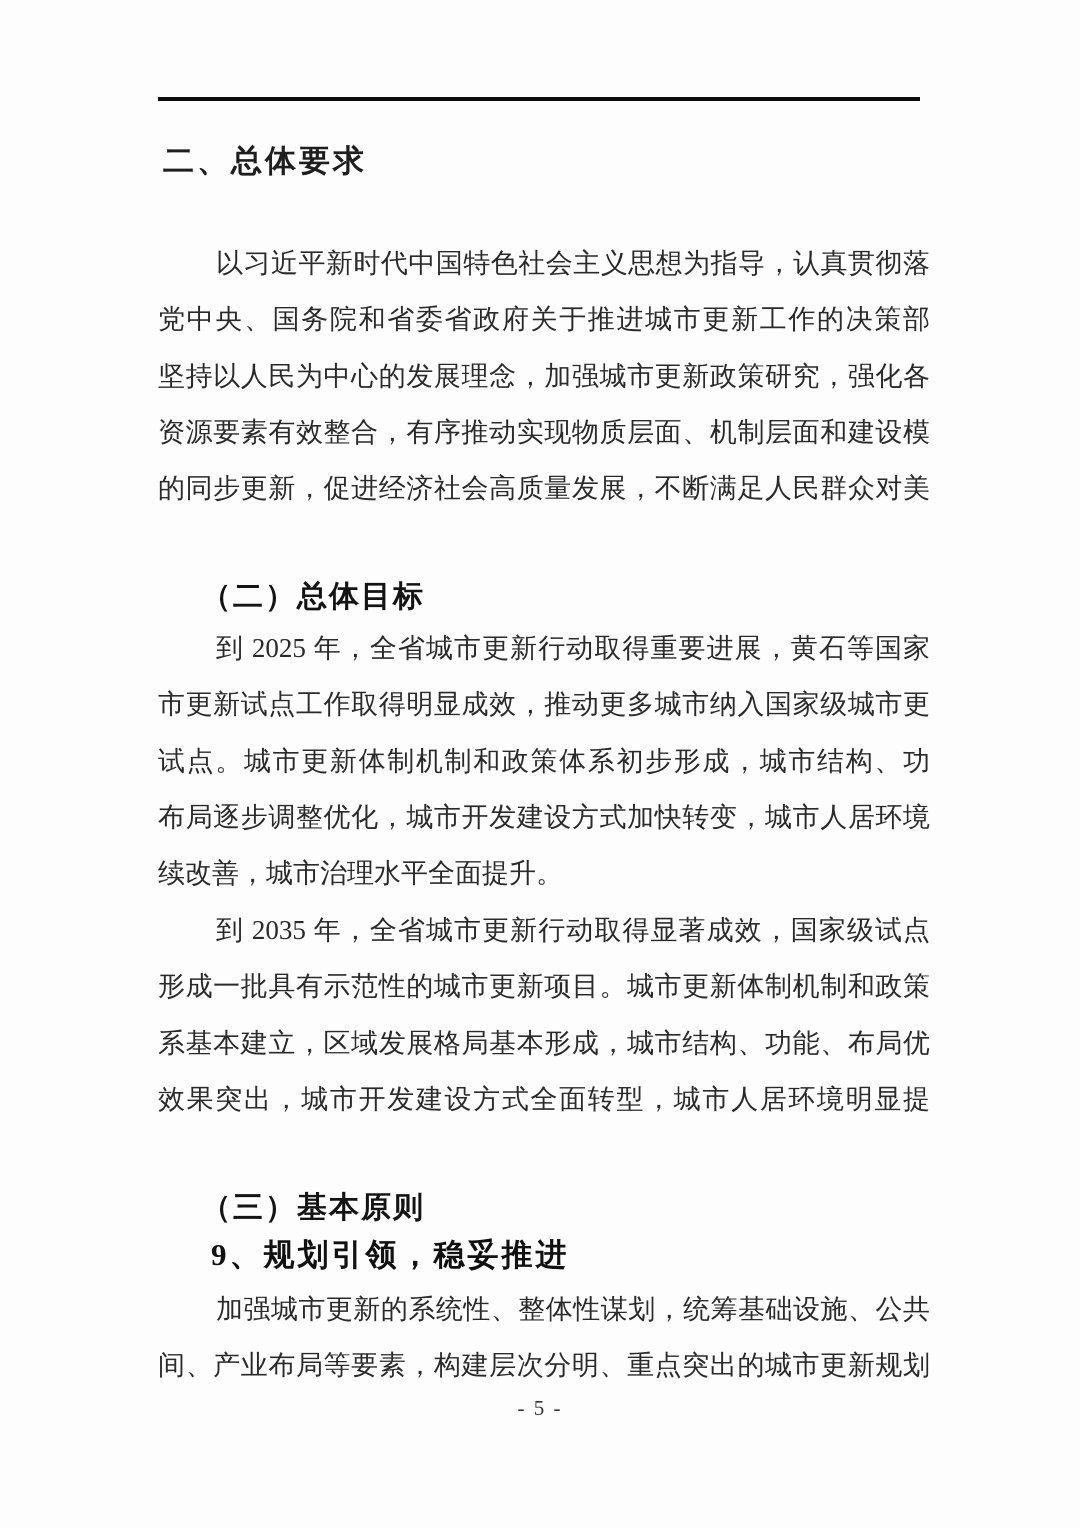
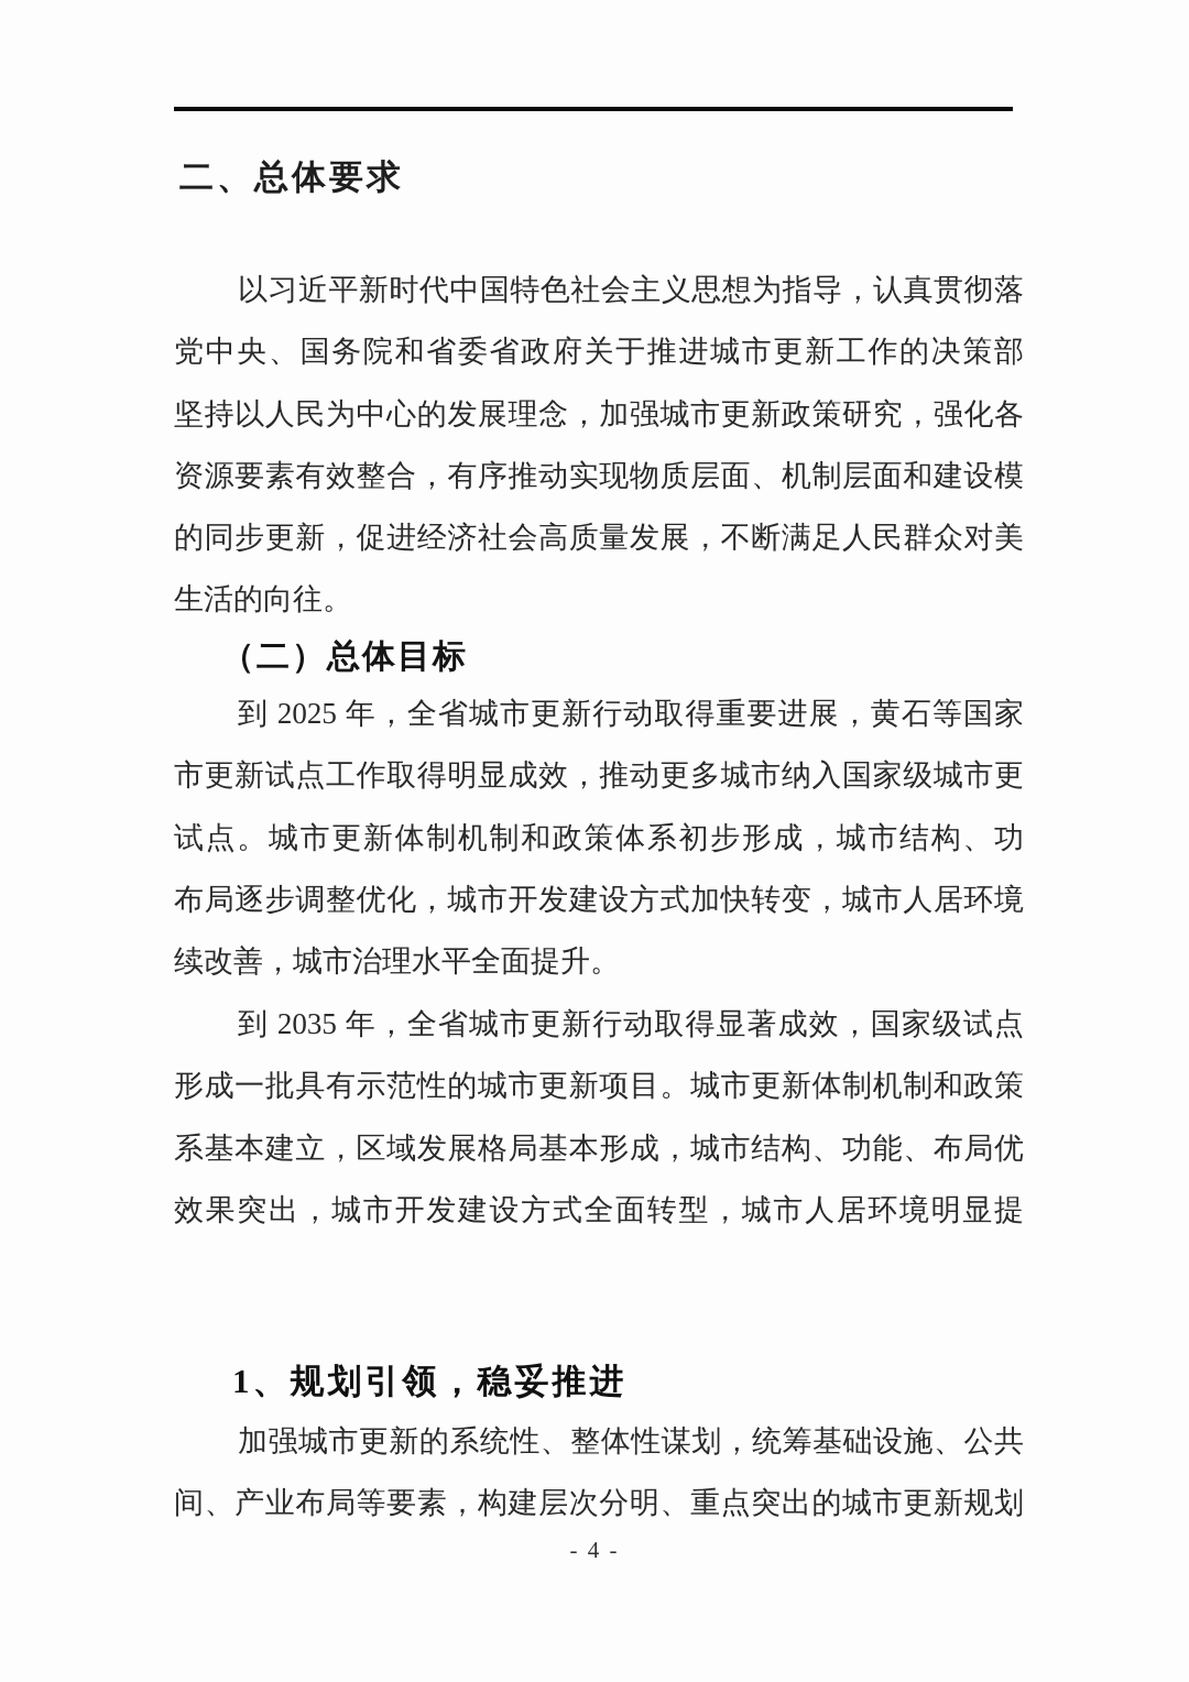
  二、总体要求
  以习近平新时代中国特色社会主义思想为指导，认真贯彻落
  党中央、国务院和省委省政府关于推进城市更新工作的决策部
  坚持以人民为中心的发展理念，加强城市更新政策研究，强化各
  资源要素有效整合，有序推动实现物质层面、机制层面和建设模
  的同步更新，促进经济社会高质量发展，不断满足人民群众对美
+ 生活的向往。
  （二）总体目标
  到 2025 年，全省城市更新行动取得重要进展，黄石等国家
  市更新试点工作取得明显成效，推动更多城市纳入国家级城市更
  试点。城市更新体制机制和政策体系初步形成，城市结构、功
  布局逐步调整优化，城市开发建设方式加快转变，城市人居环境
  续改善，城市治理水平全面提升。
  到 2035 年，全省城市更新行动取得显著成效，国家级试点
  形成一批具有示范性的城市更新项目。城市更新体制机制和政策
  系基本建立，区域发展格局基本形成，城市结构、功能、布局优
  效果突出，城市开发建设方式全面转型，城市人居环境明显提
- （三）基本原则
- 9、规划引领，稳妥推进
+ 1、规划引领，稳妥推进
  加强城市更新的系统性、整体性谋划，统筹基础设施、公共
  间、产业布局等要素，构建层次分明、重点突出的城市更新规划
- - 5 -
+ - 4 -
